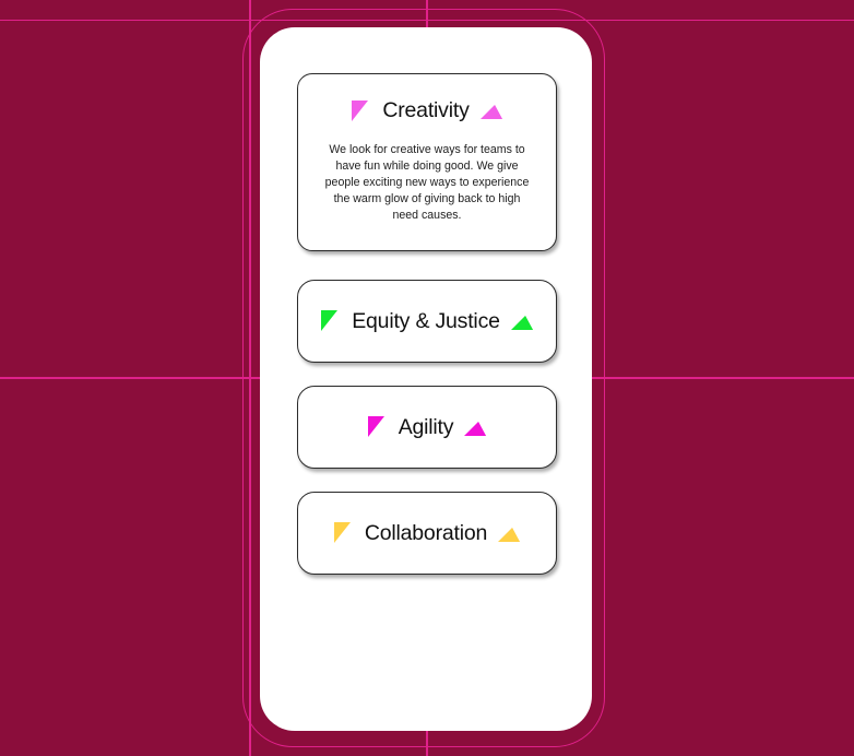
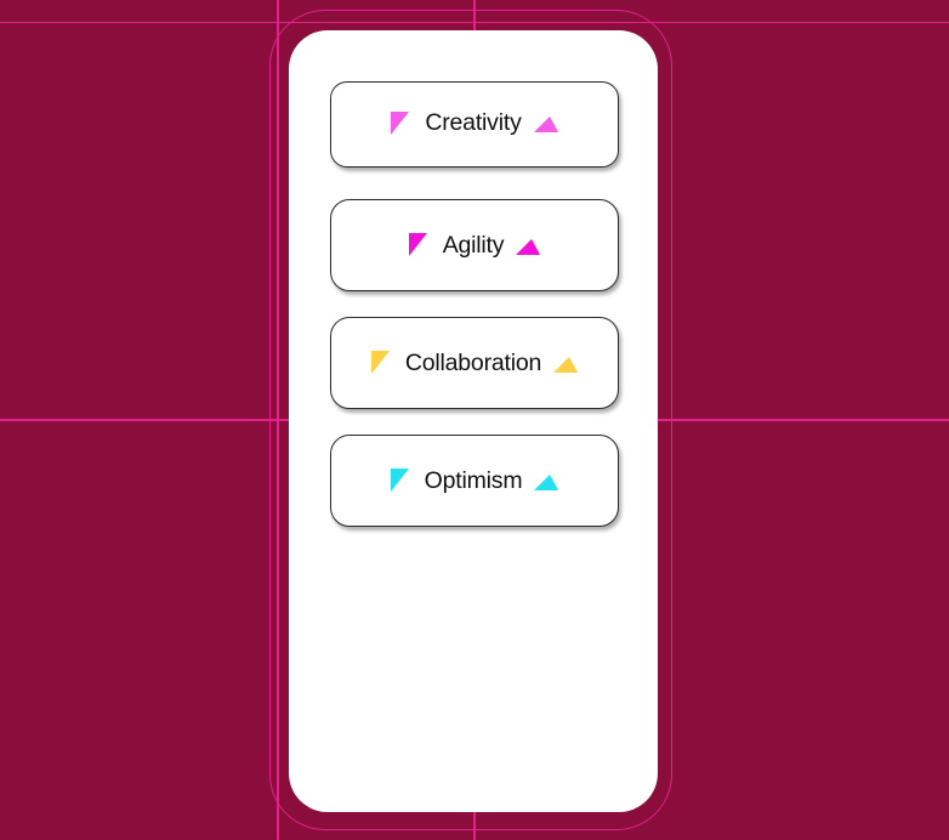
  Creativity
- We look for creative ways for teams to have fun while doing good. We give people exciting new ways to experience the warm glow of giving back to high need causes.
- Equity & Justice
  Agility
  Collaboration
+ Optimism
